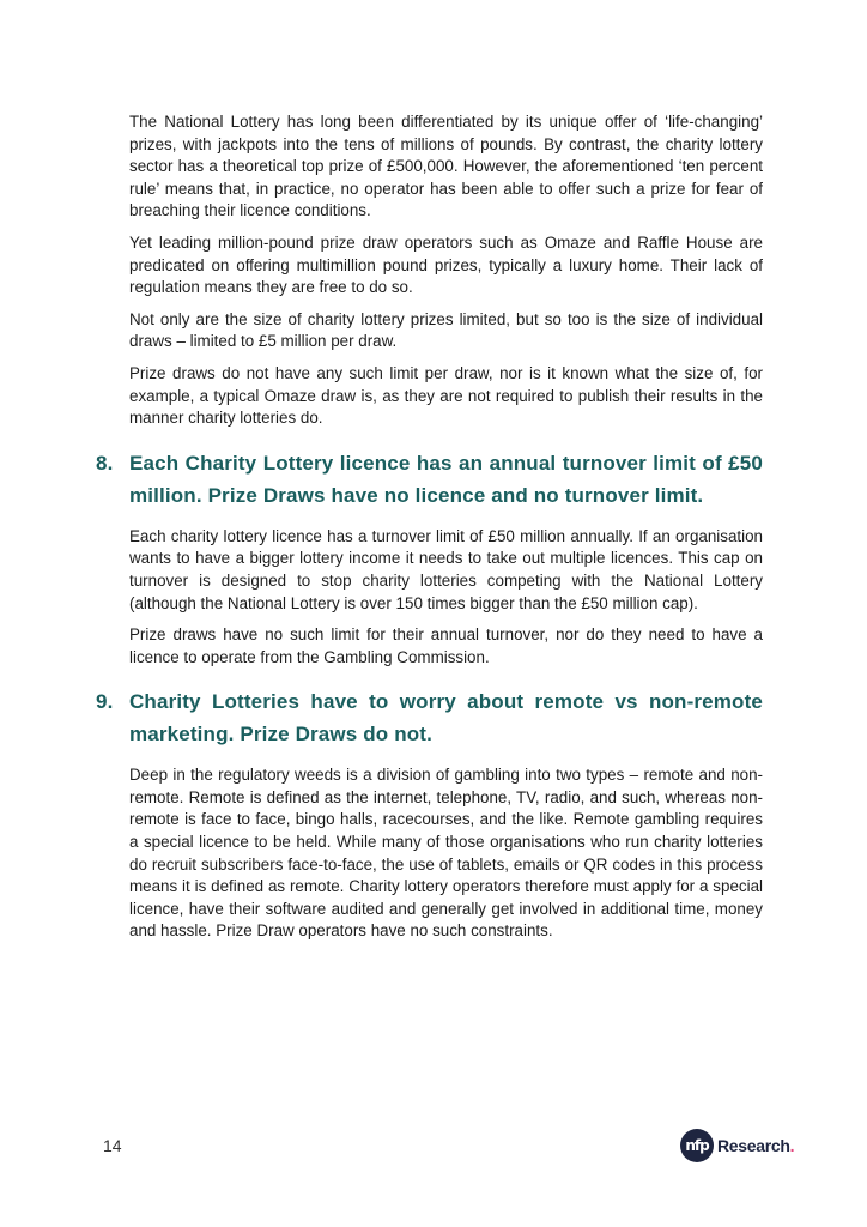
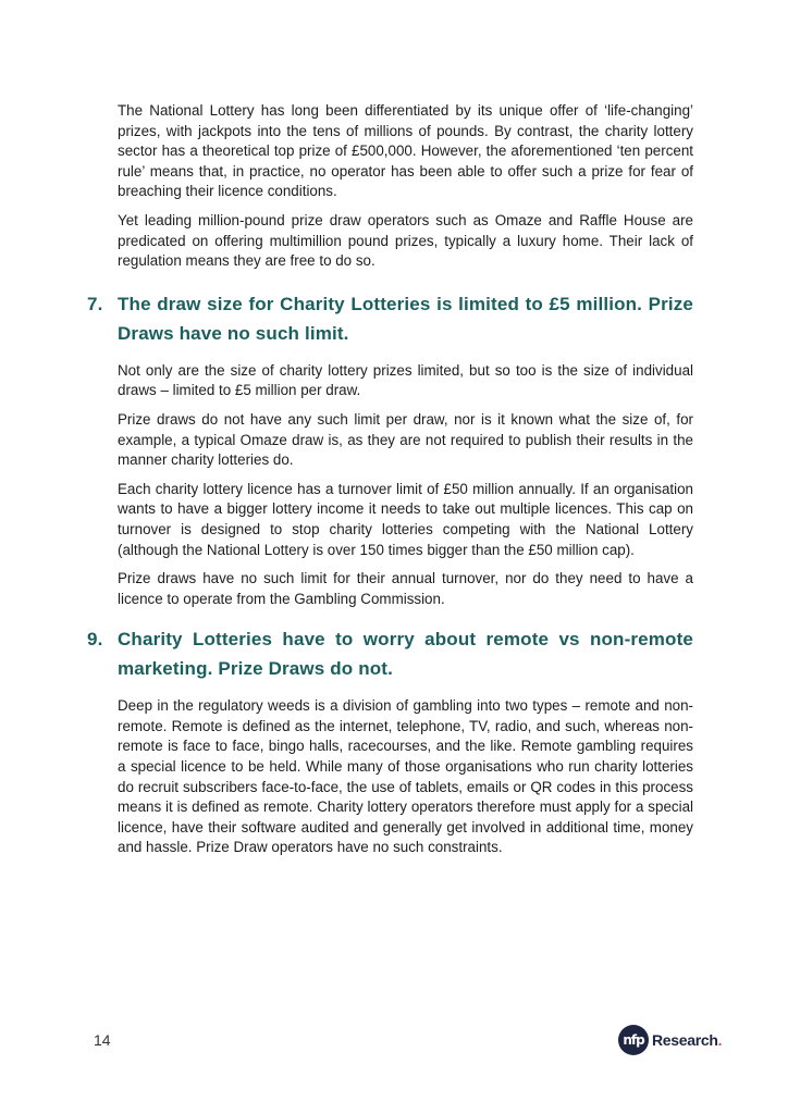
  The National Lottery has long been differentiated by its unique offer of ‘life-changing’ prizes, with jackpots into the tens of millions of pounds. By contrast, the charity lottery sector has a theoretical top prize of £500,000. However, the aforementioned ‘ten percent rule’ means that, in practice, no operator has been able to offer such a prize for fear of breaching their licence conditions.
  Yet leading million-pound prize draw operators such as Omaze and Raffle House are predicated on offering multimillion pound prizes, typically a luxury home. Their lack of regulation means they are free to do so.
+ 7.
+ The draw size for Charity Lotteries is limited to £5 million. Prize Draws have no such limit.
  Not only are the size of charity lottery prizes limited, but so too is the size of individual draws – limited to £5 million per draw.
  Prize draws do not have any such limit per draw, nor is it known what the size of, for example, a typical Omaze draw is, as they are not required to publish their results in the manner charity lotteries do.
- 8.
- Each Charity Lottery licence has an annual turnover limit of £50 million. Prize Draws have no licence and no turnover limit.
  Each charity lottery licence has a turnover limit of £50 million annually. If an organisation wants to have a bigger lottery income it needs to take out multiple licences. This cap on turnover is designed to stop charity lotteries competing with the National Lottery (although the National Lottery is over 150 times bigger than the £50 million cap).
  Prize draws have no such limit for their annual turnover, nor do they need to have a licence to operate from the Gambling Commission.
  9.
  Charity Lotteries have to worry about remote vs non-remote marketing. Prize Draws do not.
  Deep in the regulatory weeds is a division of gambling into two types – remote and non-remote. Remote is defined as the internet, telephone, TV, radio, and such, whereas non-remote is face to face, bingo halls, racecourses, and the like. Remote gambling requires a special licence to be held. While many of those organisations who run charity lotteries do recruit subscribers face-to-face, the use of tablets, emails or QR codes in this process means it is defined as remote. Charity lottery operators therefore must apply for a special licence, have their software audited and generally get involved in additional time, money and hassle. Prize Draw operators have no such constraints.
  14
  nfp
  Research
  .
